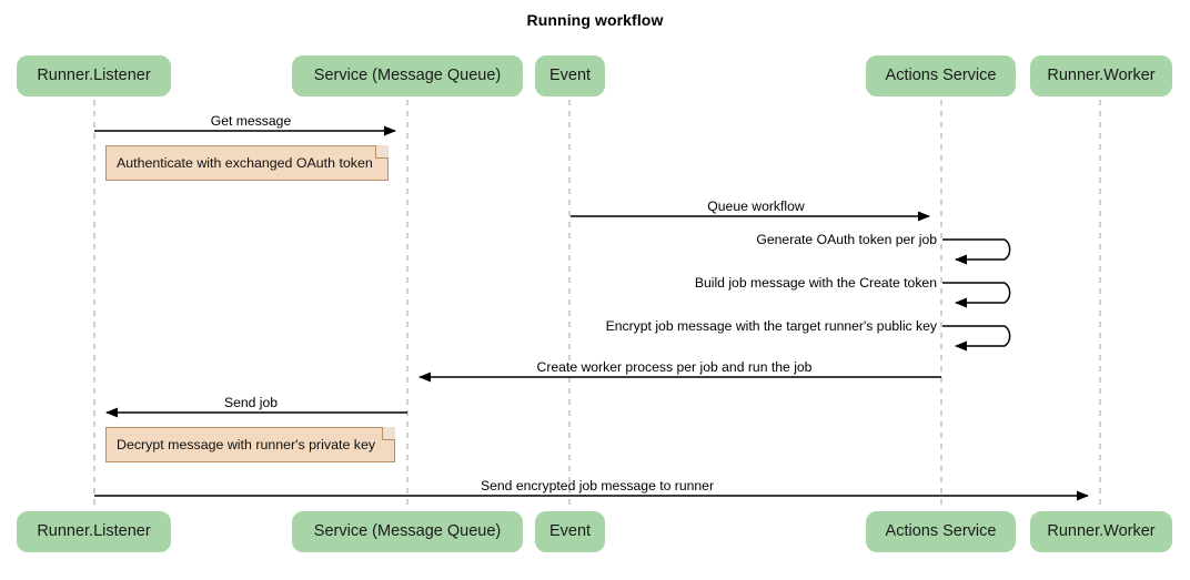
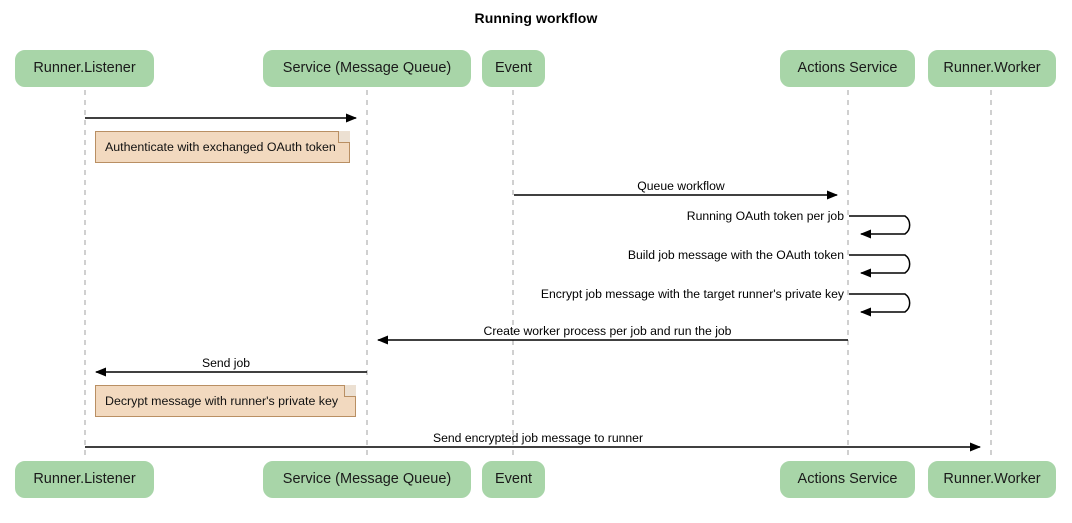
  Running workflow
  Runner.Listener
  Service (Message Queue)
  Event
  Actions Service
  Runner.Worker
  Runner.Listener
  Service (Message Queue)
  Event
  Actions Service
  Runner.Worker
- Get message
  Queue workflow
- Generate OAuth token per job
+ Running OAuth token per job
- Build job message with the Create token
+ Build job message with the OAuth token
- Encrypt job message with the target runner's public key
+ Encrypt job message with the target runner's private key
  Create worker process per job and run the job
  Send job
  Send encrypted job message to runner
  Authenticate with exchanged OAuth token
  Decrypt message with runner's private key
